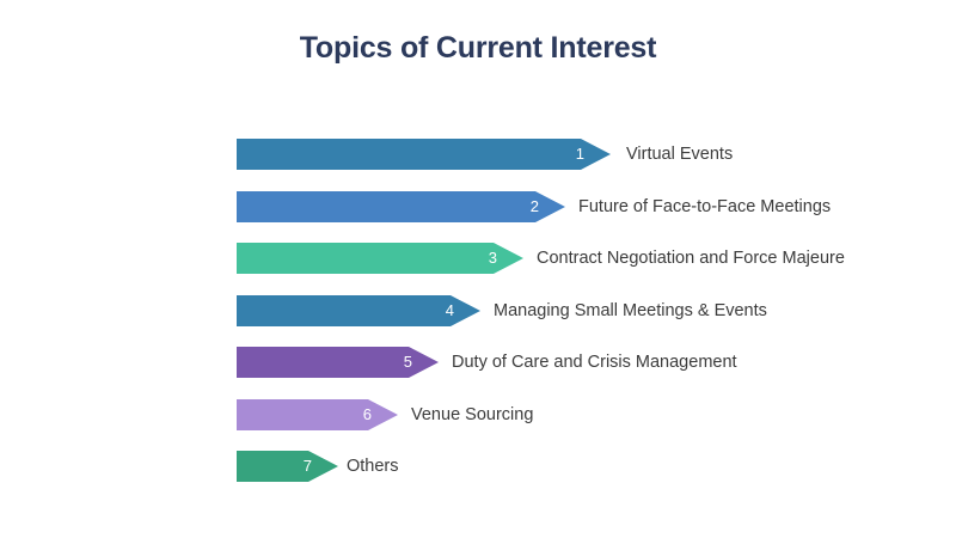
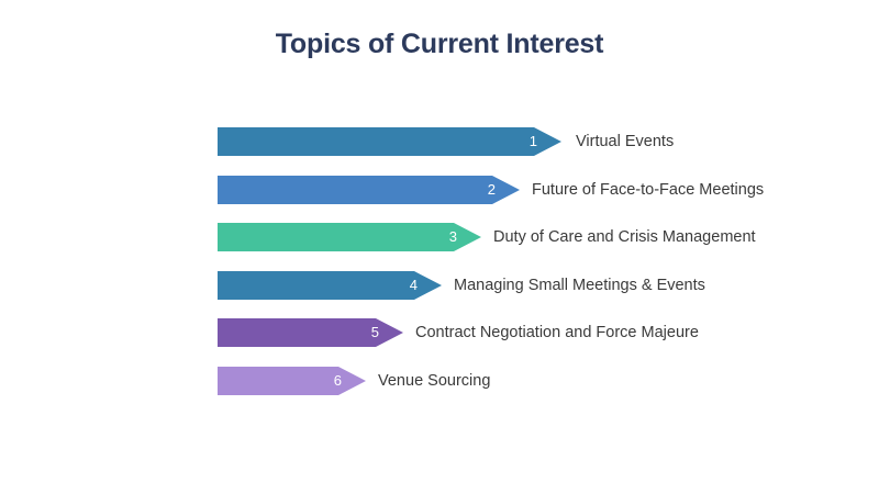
  Topics of Current Interest
  1
  Virtual Events
  2
  Future of Face-to-Face Meetings
  3
- Contract Negotiation and Force Majeure
+ Duty of Care and Crisis Management
  4
  Managing Small Meetings & Events
  5
- Duty of Care and Crisis Management
+ Contract Negotiation and Force Majeure
  6
  Venue Sourcing
- 7
- Others
